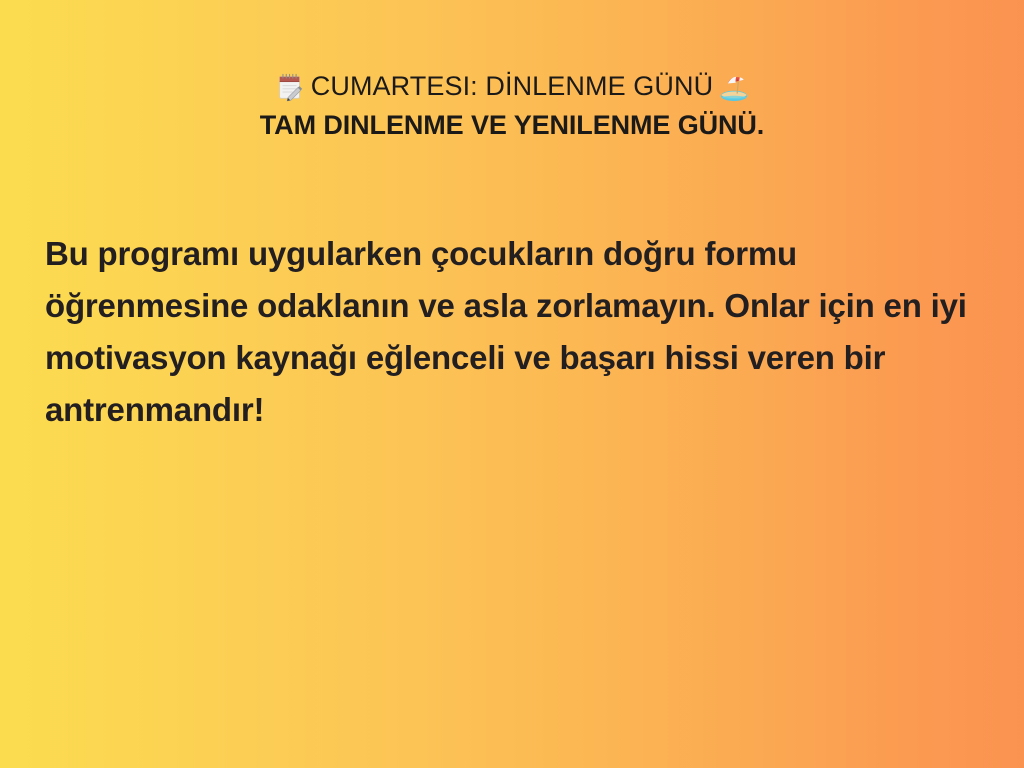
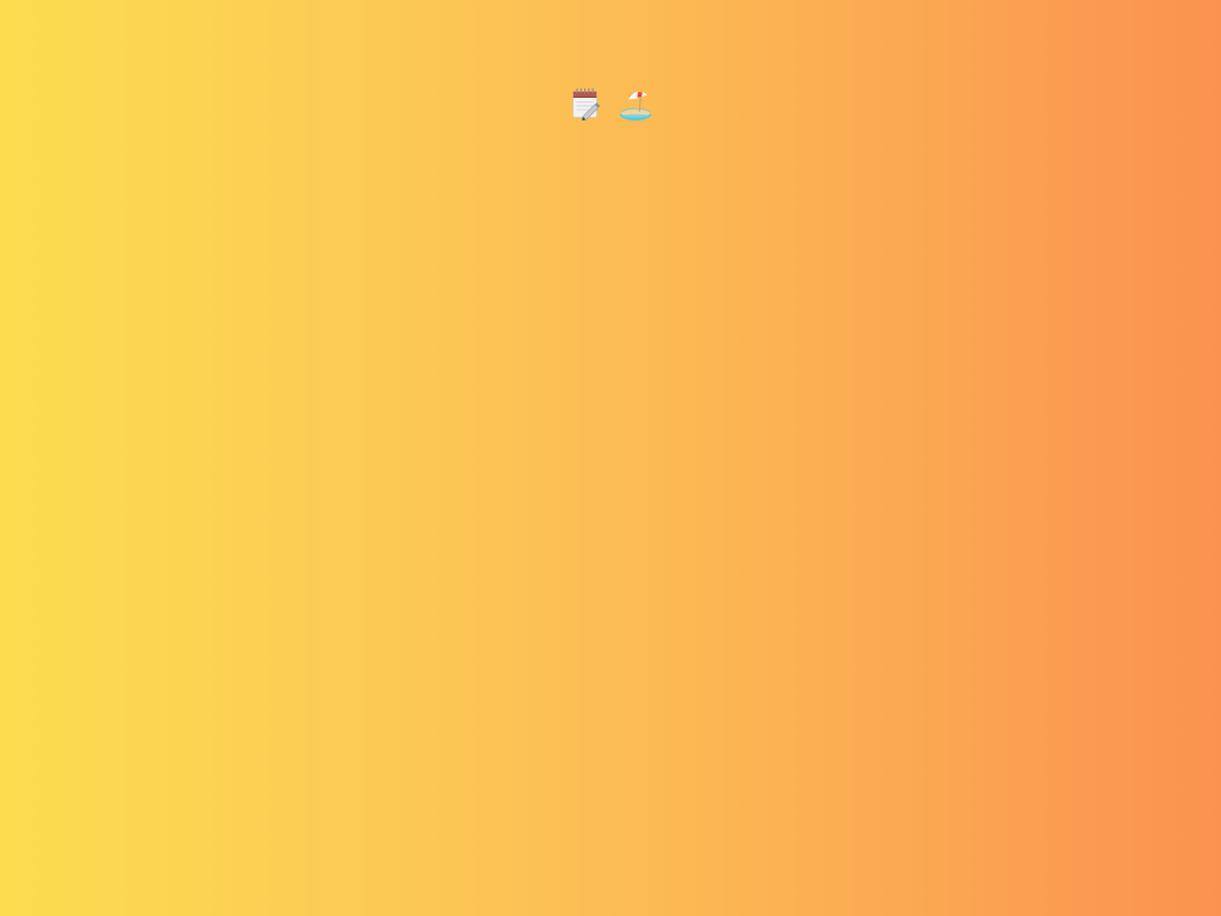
- CUMARTESI: DİNLENME GÜNÜ
- TAM DINLENME VE YENILENME GÜNÜ.
- Bu programı uygularken çocukların doğru formu öğrenmesine odaklanın ve asla zorlamayın. Onlar için en iyi motivasyon kaynağı eğlenceli ve başarı hissi veren bir antrenmandır!
